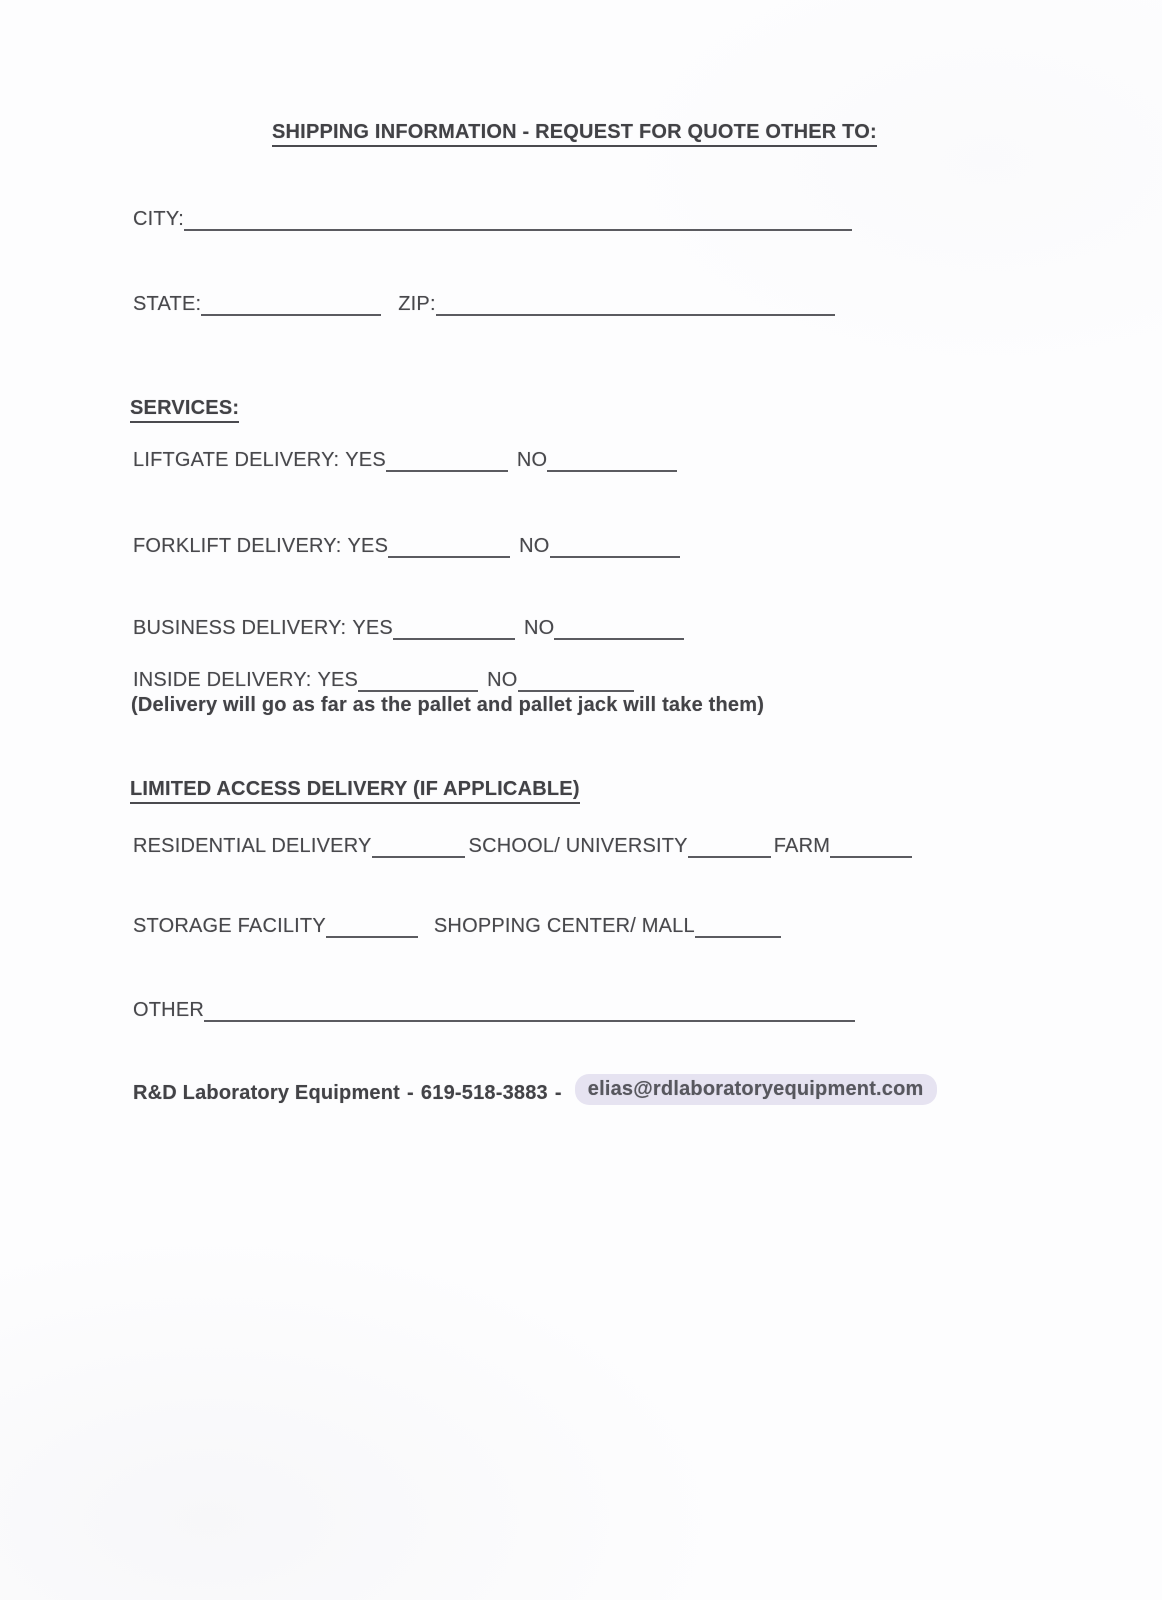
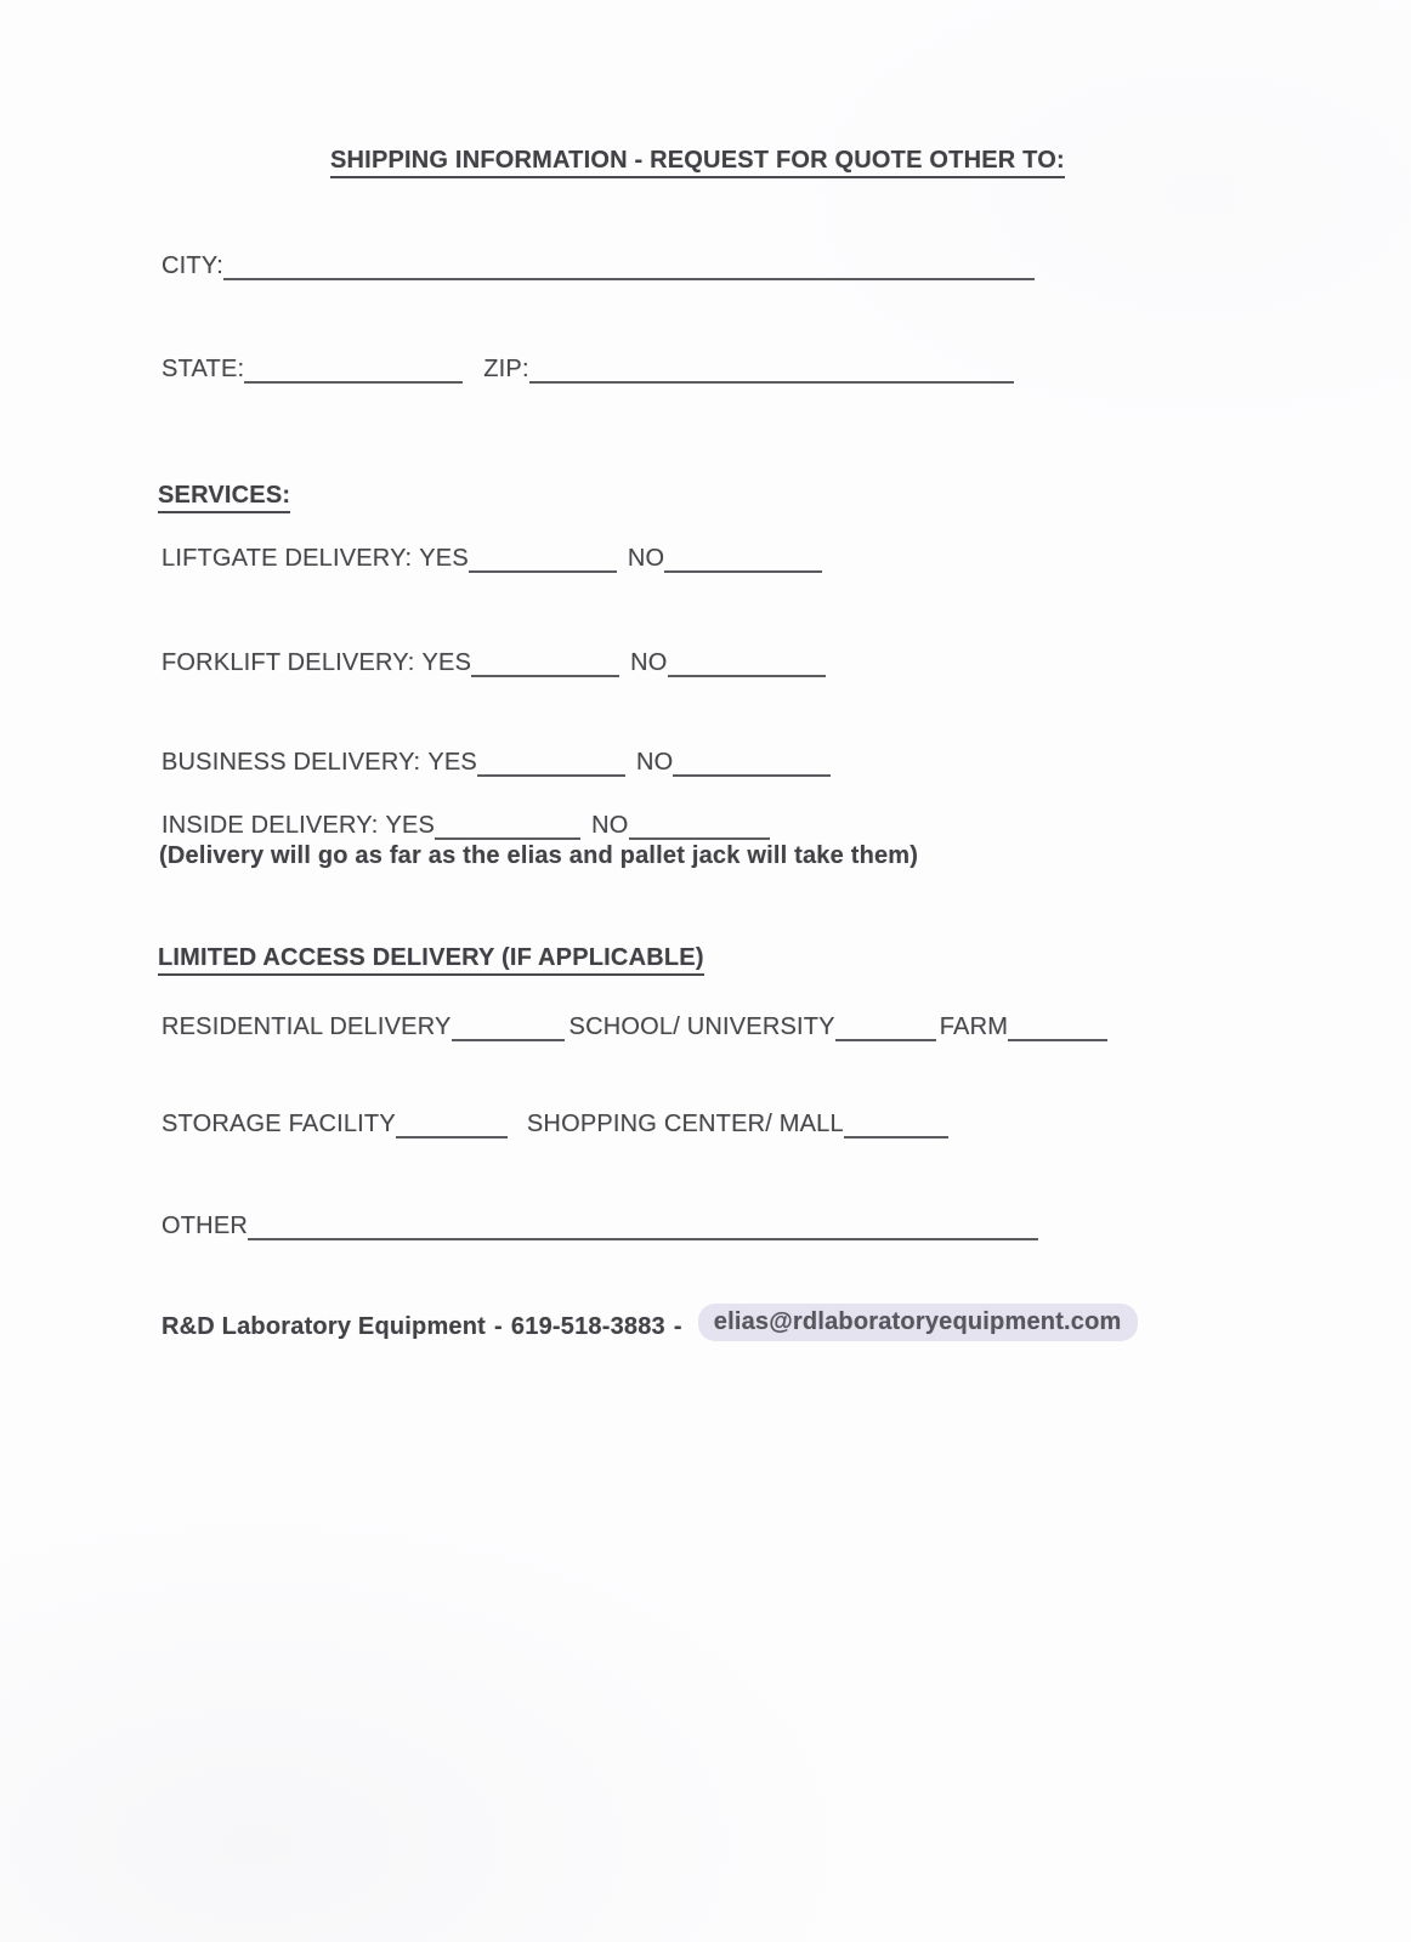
  SHIPPING INFORMATION - REQUEST FOR QUOTE OTHER TO:
  CITY:
  STATE:
  ZIP:
  SERVICES:
  LIFTGATE DELIVERY:
  YES
  NO
  FORKLIFT DELIVERY:
  YES
  NO
  BUSINESS DELIVERY:
  YES
  NO
  INSIDE DELIVERY:
  YES
  NO
- (Delivery will go as far as the pallet and pallet jack will take them)
+ (Delivery will go as far as the elias and pallet jack will take them)
  LIMITED ACCESS DELIVERY (IF APPLICABLE)
  RESIDENTIAL DELIVERY
  SCHOOL/ UNIVERSITY
  FARM
  STORAGE FACILITY
  SHOPPING CENTER/ MALL
  OTHER
  R&D Laboratory Equipment
  -
  619-518-3883
  -
  elias@rdlaboratoryequipment.com
